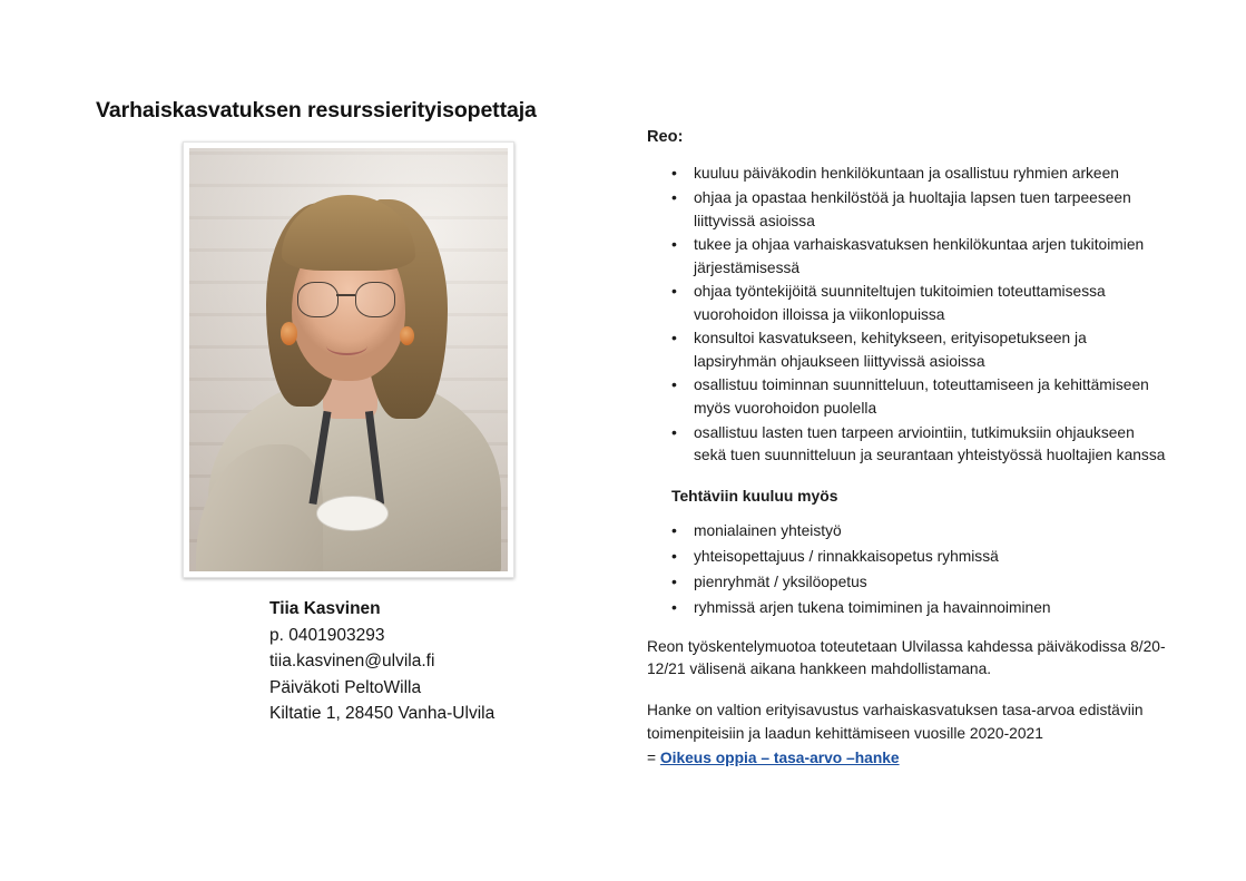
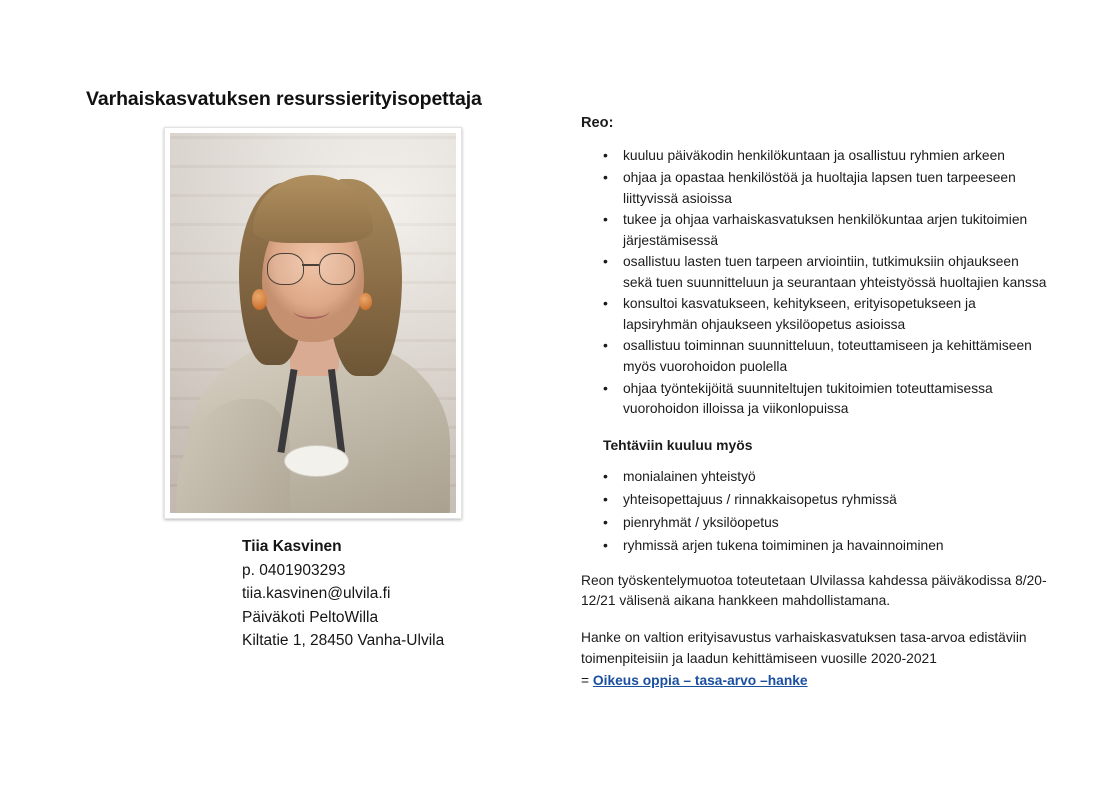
  Varhaiskasvatuksen resurssierityisopettaja
  Tiia Kasvinen
  p. 0401903293
  tiia.kasvinen@ulvila.fi
  Päiväkoti PeltoWilla
  Kiltatie 1, 28450 Vanha-Ulvila
  Reo:
  kuuluu päiväkodin henkilökuntaan ja osallistuu ryhmien arkeen
  ohjaa ja opastaa henkilöstöä ja huoltajia lapsen tuen tarpeeseen liittyvissä asioissa
  tukee ja ohjaa varhaiskasvatuksen henkilökuntaa arjen tukitoimien järjestämisessä
- ohjaa työntekijöitä suunniteltujen tukitoimien toteuttamisessa vuorohoidon illoissa ja viikonlopuissa
+ osallistuu lasten tuen tarpeen arviointiin, tutkimuksiin ohjaukseen sekä tuen suunnitteluun ja seurantaan yhteistyössä huoltajien kanssa
- konsultoi kasvatukseen, kehitykseen, erityisopetukseen ja lapsiryhmän ohjaukseen liittyvissä asioissa
+ konsultoi kasvatukseen, kehitykseen, erityisopetukseen ja lapsiryhmän ohjaukseen yksilöopetus asioissa
  osallistuu toiminnan suunnitteluun, toteuttamiseen ja kehittämiseen myös vuorohoidon puolella
- osallistuu lasten tuen tarpeen arviointiin, tutkimuksiin ohjaukseen sekä tuen suunnitteluun ja seurantaan yhteistyössä huoltajien kanssa
+ ohjaa työntekijöitä suunniteltujen tukitoimien toteuttamisessa vuorohoidon illoissa ja viikonlopuissa
  Tehtäviin kuuluu myös
  monialainen yhteistyö
  yhteisopettajuus / rinnakkaisopetus ryhmissä
  pienryhmät / yksilöopetus
  ryhmissä arjen tukena toimiminen ja havainnoiminen
  Reon työskentelymuotoa toteutetaan Ulvilassa kahdessa päiväkodissa 8/20-12/21 välisenä aikana hankkeen mahdollistamana.
  Hanke on valtion erityisavustus varhaiskasvatuksen tasa-arvoa edistäviin toimenpiteisiin ja laadun kehittämiseen vuosille 2020-2021
  = Oikeus oppia – tasa-arvo –hanke
